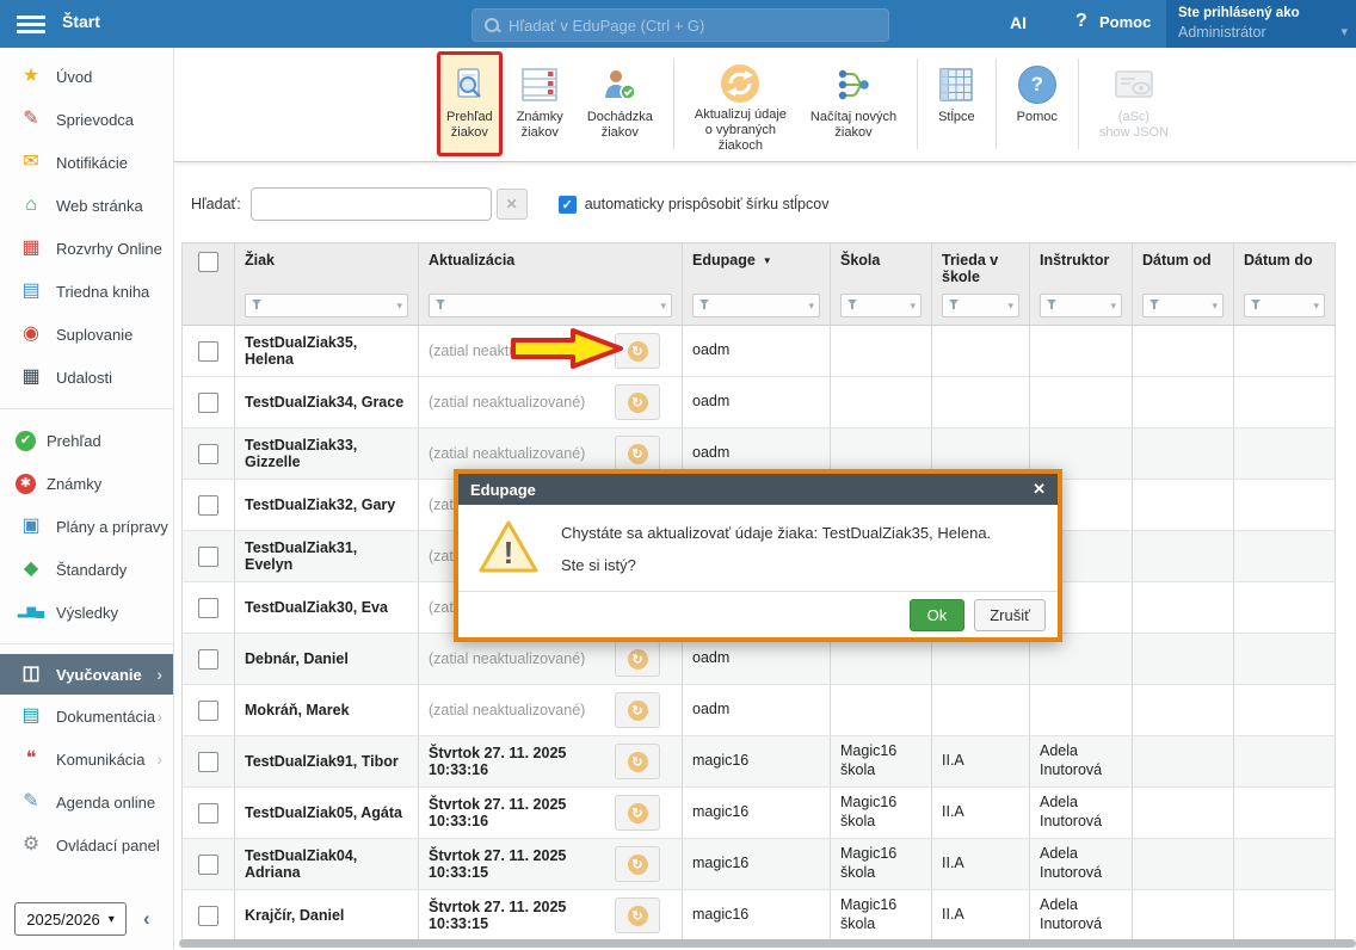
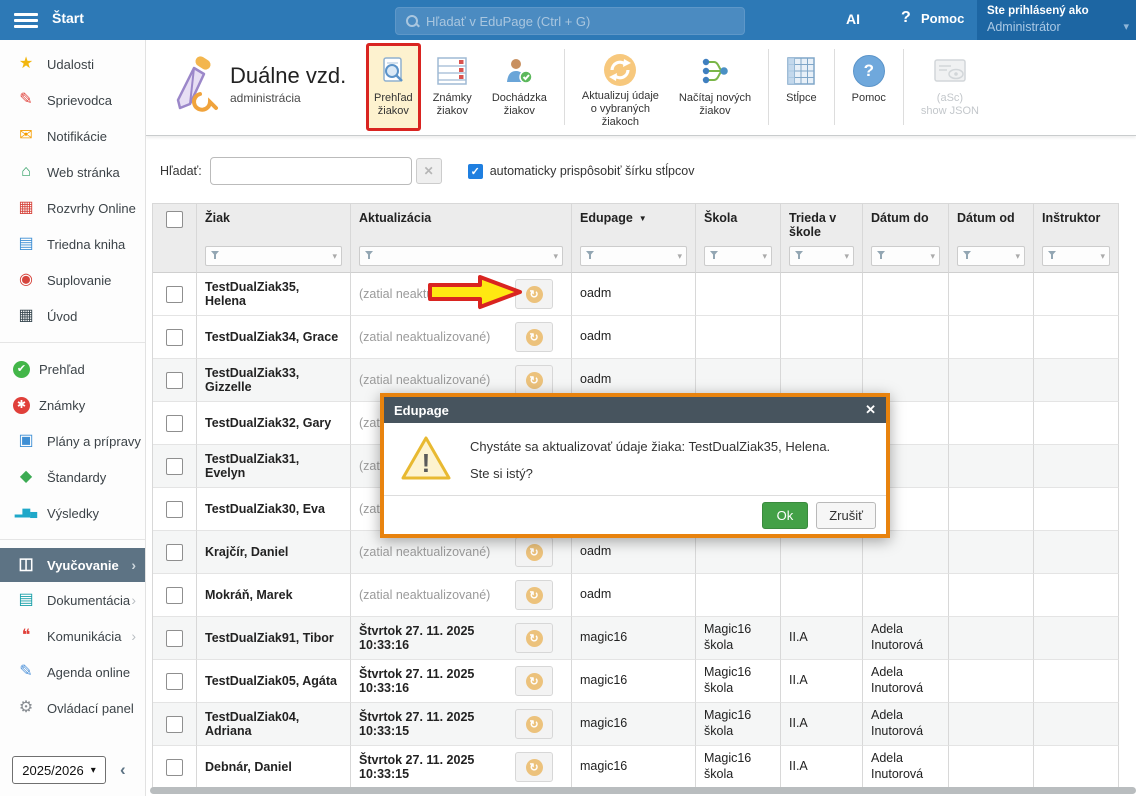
  Štart
  Hľadať v EduPage (Ctrl + G)
  AI
  ?
  Pomoc
  Ste prihlásený ako
  Administrátor
  ▾
  ★
- Úvod
+ Udalosti
  ✎
  Sprievodca
  ✉
  Notifikácie
  ⌂
  Web stránka
  ▦
  Rozvrhy Online
  ▤
  Triedna kniha
  ◉
  Suplovanie
  ▦
- Udalosti
+ Úvod
  ✔
  Prehľad
  ✱
  Známky
  ▣
  Plány a prípravy
  ◆
  Štandardy
  ▂▆▄
  Výsledky
  ◫
  Vyučovanie
  ›
  ▤
  Dokumentácia
  ›
  ❝
  Komunikácia
  ›
  ✎
  Agenda online
  ⚙
  Ovládací panel
  2025/2026
  ▾
  ‹
+ Duálne vzd.
+ administrácia
  Prehľad
  žiakov
  Známky
  žiakov
  Dochádzka
  žiakov
  Aktualizuj údaje
  o vybraných
  žiakoch
  Načítaj nových
  žiakov
  Stĺpce
  ?
  Pomoc
  (aSc)
  show JSON
  Hľadať:
  ✕
  ✓
  automaticky prispôsobiť šírku stĺpcov
  Žiak
  Aktualizácia
  Edupage
  ▼
  Škola
  Trieda v škole
- Inštruktor
+ Dátum do
  Dátum od
- Dátum do
+ Inštruktor
  ▾
  ▾
  ▾
  ▾
  ▾
  ▾
  ▾
  ▾
  TestDualZiak35, Helena
  ↻
  oadm
  TestDualZiak34, Grace
  (zatial neaktualizované)
  ↻
  oadm
  TestDualZiak33, Gizzelle
  (zatial neaktualizované)
  ↻
  oadm
  TestDualZiak32, Gary
  TestDualZiak31, Evelyn
  TestDualZiak30, Eva
- Debnár, Daniel
+ Krajčír, Daniel
  (zatial neaktualizované)
  ↻
  oadm
  Mokráň, Marek
  (zatial neaktualizované)
  ↻
  oadm
  TestDualZiak91, Tibor
  Štvrtok 27. 11. 2025 10:33:16
  ↻
  magic16
  Magic16 škola
  II.A
  Adela Inutorová
  TestDualZiak05, Agáta
  Štvrtok 27. 11. 2025 10:33:16
  ↻
  magic16
  Magic16 škola
  II.A
  Adela Inutorová
  TestDualZiak04, Adriana
  Štvrtok 27. 11. 2025 10:33:15
  ↻
  magic16
  Magic16 škola
  II.A
  Adela Inutorová
- Krajčír, Daniel
+ Debnár, Daniel
  Štvrtok 27. 11. 2025 10:33:15
  ↻
  magic16
  Magic16 škola
  II.A
  Adela Inutorová
  Edupage
  ✕
  !
  Chystáte sa aktualizovať údaje žiaka: TestDualZiak35, Helena.
  Ste si istý?
  Ok
  Zrušiť
